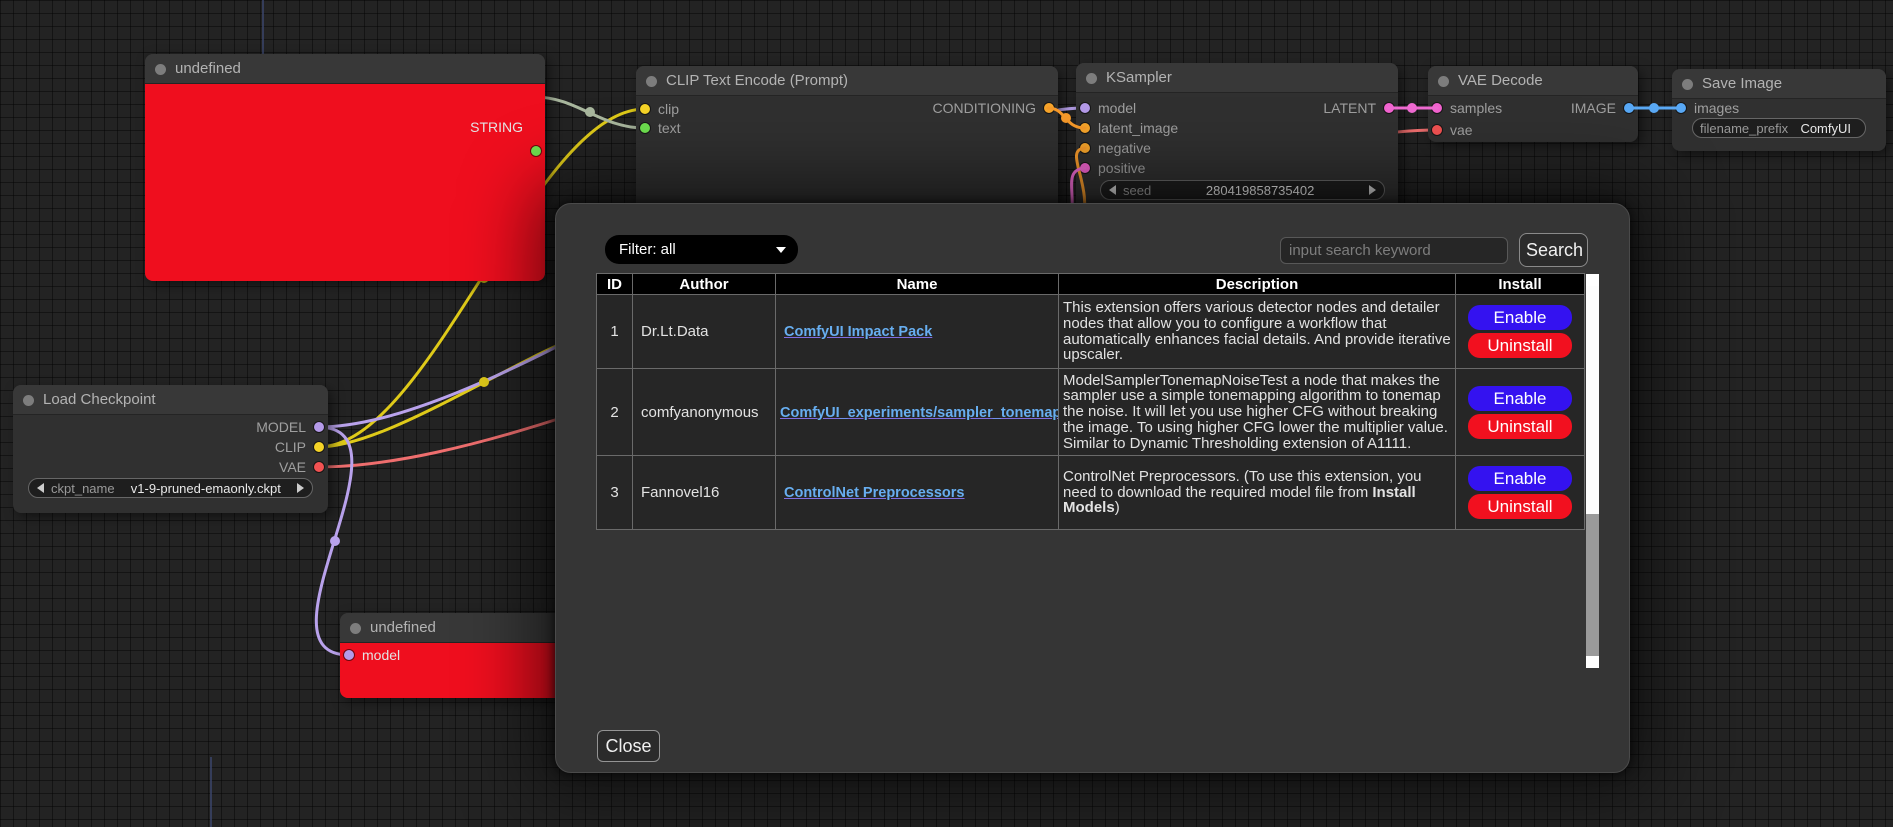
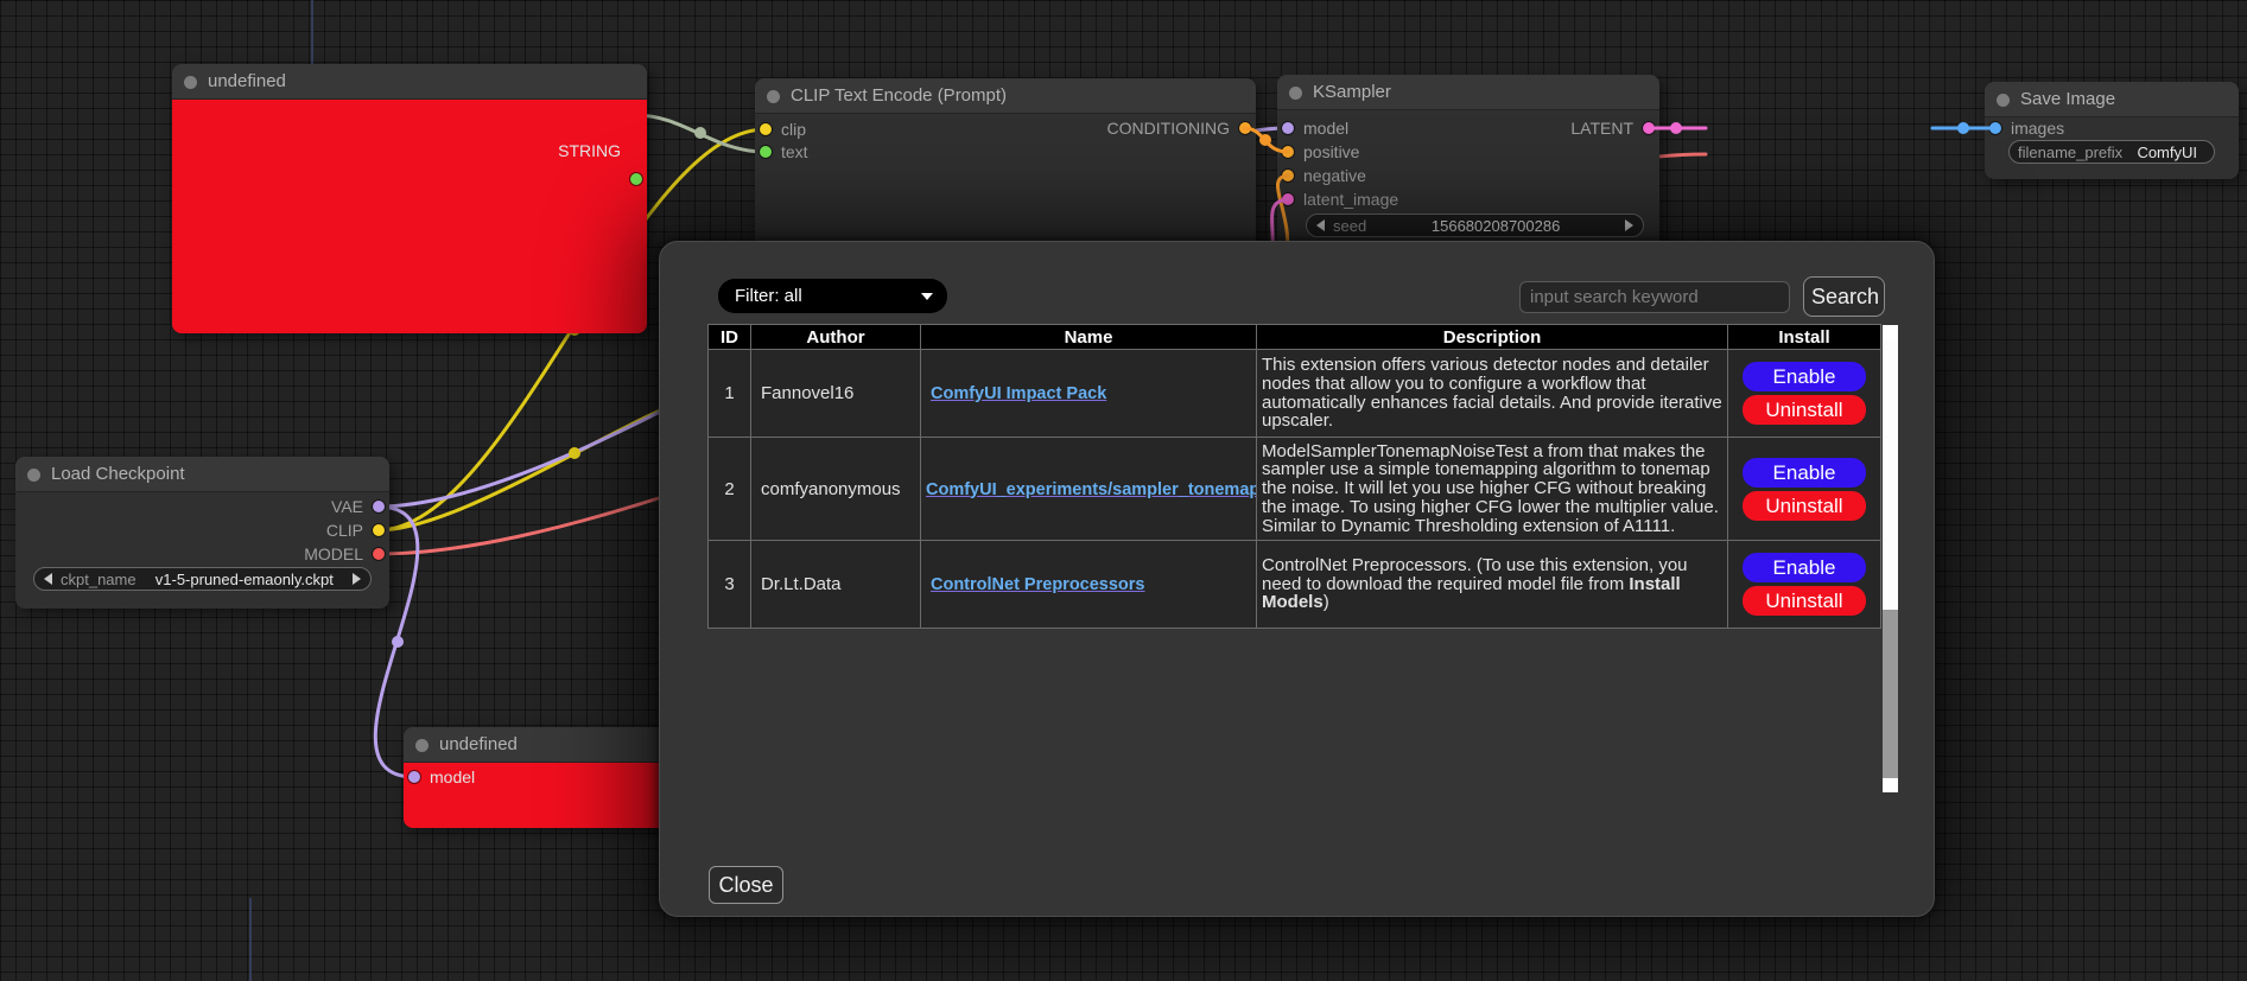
  undefined
  STRING
  CLIP Text Encode (Prompt)
  clip
  text
  CONDITIONING
  KSampler
  model
- latent_image
+ positive
  negative
- positive
+ latent_image
  LATENT
  seed
- 280419858735402
+ 156680208700286
- VAE Decode
- samples
- vae
- IMAGE
  Save Image
  images
  filename_prefix
  ComfyUI
  Load Checkpoint
- MODEL
+ VAE
  CLIP
- VAE
+ MODEL
  ckpt_name
- v1-9-pruned-emaonly.ckpt
+ v1-5-pruned-emaonly.ckpt
  undefined
  model
  Filter: all
  input search keyword
  Search
  ID	Author	Name	Description	Install
- 1	Dr.Lt.Data	ComfyUI Impact Pack	This extension offers various detector nodes and detailer nodes that allow you to configure a workflow that automatically enhances facial details. And provide iterative upscaler.	Enable Uninstall
+ 1	Fannovel16	ComfyUI Impact Pack	This extension offers various detector nodes and detailer nodes that allow you to configure a workflow that automatically enhances facial details. And provide iterative upscaler.	Enable Uninstall
- 2	comfyanonymous	ComfyUI_experiments/sampler_tonemap	ModelSamplerTonemapNoiseTest a node that makes the sampler use a simple tonemapping algorithm to tonemap the noise. It will let you use higher CFG without breaking the image. To using higher CFG lower the multiplier value. Similar to Dynamic Thresholding extension of A1111.	Enable Uninstall
+ 2	comfyanonymous	ComfyUI_experiments/sampler_tonemap	ModelSamplerTonemapNoiseTest a from that makes the sampler use a simple tonemapping algorithm to tonemap the noise. It will let you use higher CFG without breaking the image. To using higher CFG lower the multiplier value. Similar to Dynamic Thresholding extension of A1111.	Enable Uninstall
- 3	Fannovel16	ControlNet Preprocessors	ControlNet Preprocessors. (To use this extension, you need to download the required model file from Install Models)	Enable Uninstall
+ 3	Dr.Lt.Data	ControlNet Preprocessors	ControlNet Preprocessors. (To use this extension, you need to download the required model file from Install Models)	Enable Uninstall
  Close
